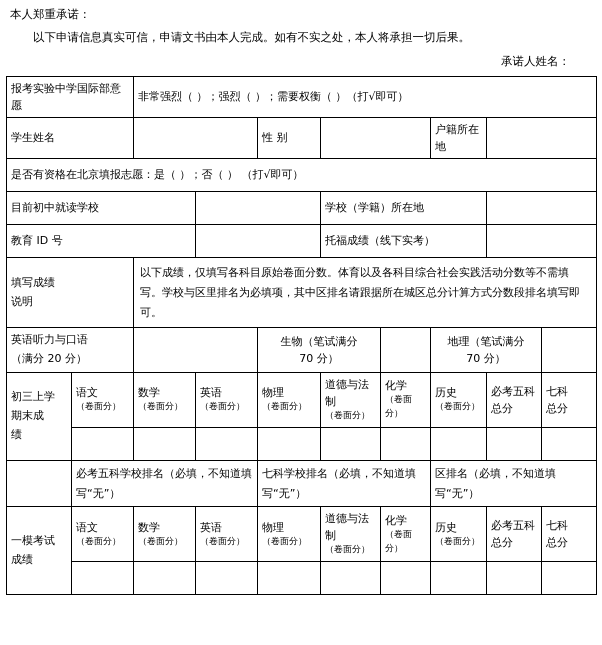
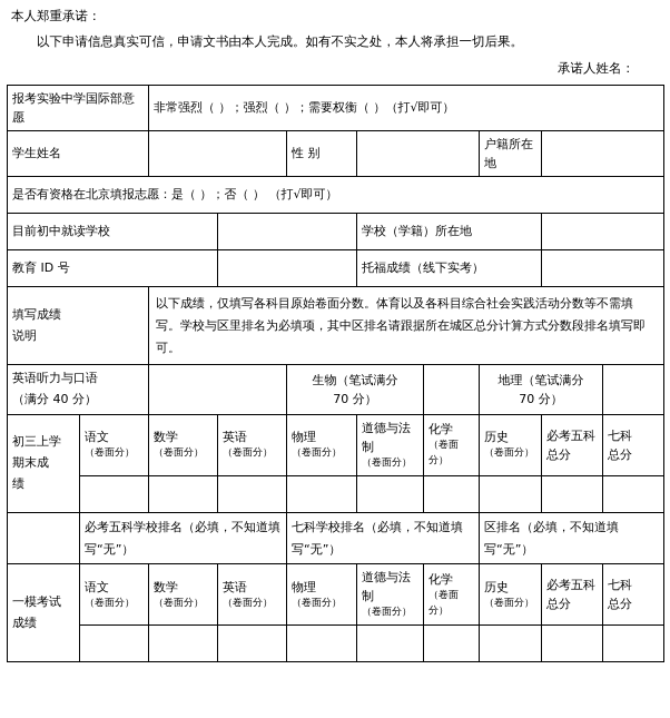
  本人郑重承诺：
  以下申请信息真实可信，申请文书由本人完成。如有不实之处，本人将承担一切后果。
  承诺人姓名：
  报考实验中学国际部意愿	非常强烈（ ）；强烈（ ）；需要权衡（ ）（打√即可）
  学生姓名		性 别		户籍所在地
  是否有资格在北京填报志愿：是（ ）；否（ ） （打√即可）
  目前初中就读学校		学校（学籍）所在地
  教育 ID 号		托福成绩（线下实考）
  填写成绩 说明	以下成绩，仅填写各科目原始卷面分数。体育以及各科目综合社会实践活动分数等不需填写。学校与区里排名为必填项，其中区排名请跟据所在城区总分计算方式分数段排名填写即可。
- 英语听力与口语 （满分 20 分）		生物（笔试满分 70 分）		地理（笔试满分 70 分）
+ 英语听力与口语 （满分 40 分）		生物（笔试满分 70 分）		地理（笔试满分 70 分）
  初三上学 期末成 绩	语文 （卷面分）	数学 （卷面分）	英语 （卷面分）	物理 （卷面分）	道德与法制 （卷面分）	化学 （卷面分）	历史 （卷面分）	必考五科 总分	七科 总分
  	必考五科学校排名（必填，不知道填写“无”）	七科学校排名（必填，不知道填写“无”）	区排名（必填，不知道填写“无”）
  一模考试 成绩	语文 （卷面分）	数学 （卷面分）	英语 （卷面分）	物理 （卷面分）	道德与法制 （卷面分）	化学 （卷面分）	历史 （卷面分）	必考五科 总分	七科 总分
